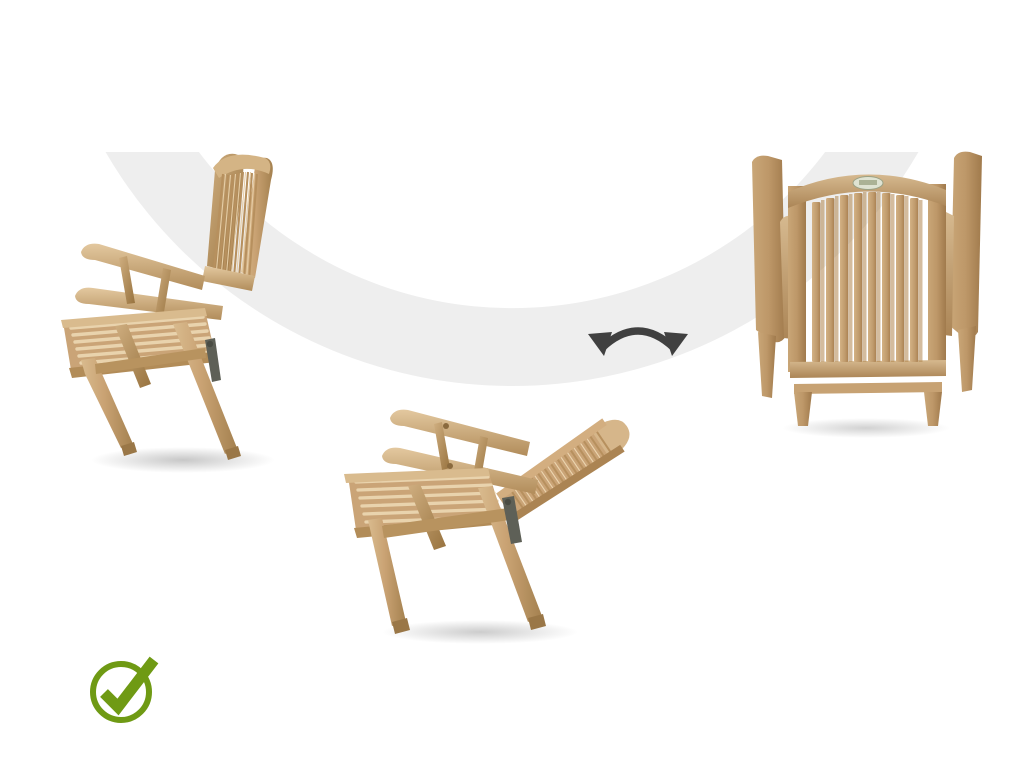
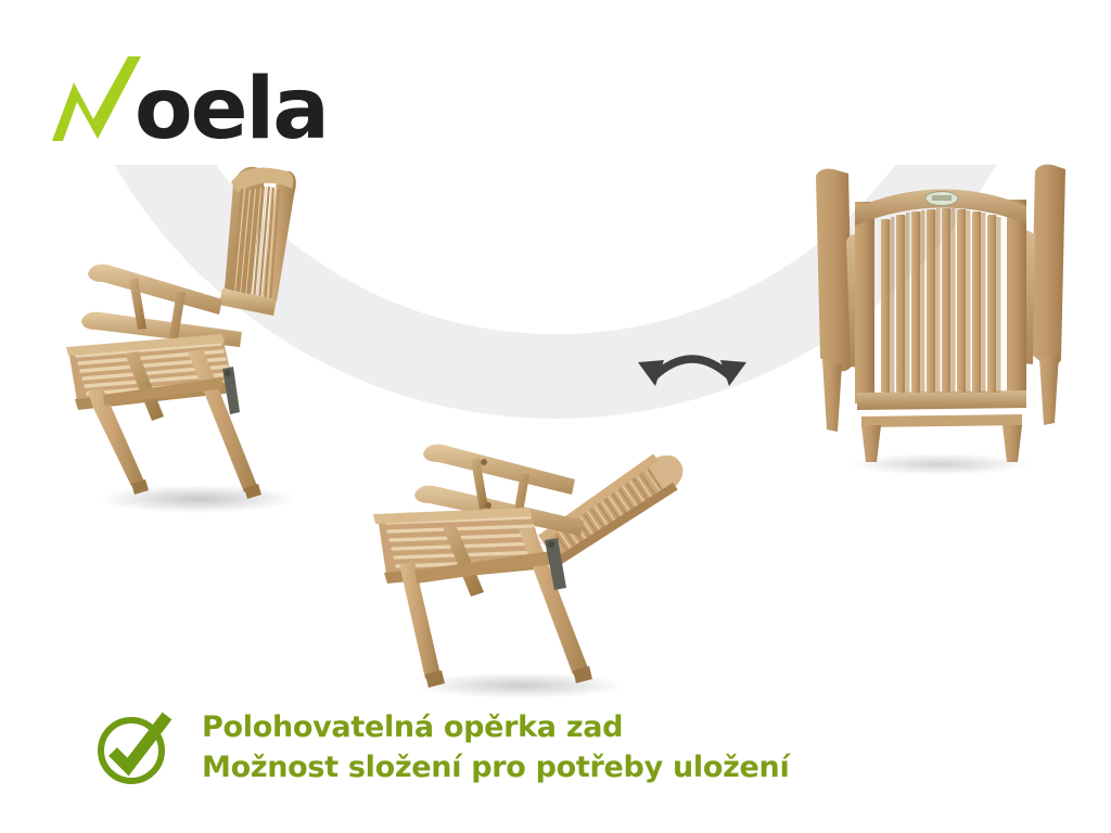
+ oela
+ Polohovatelná opěrka zad
+ Možnost složení pro potřeby uložení
